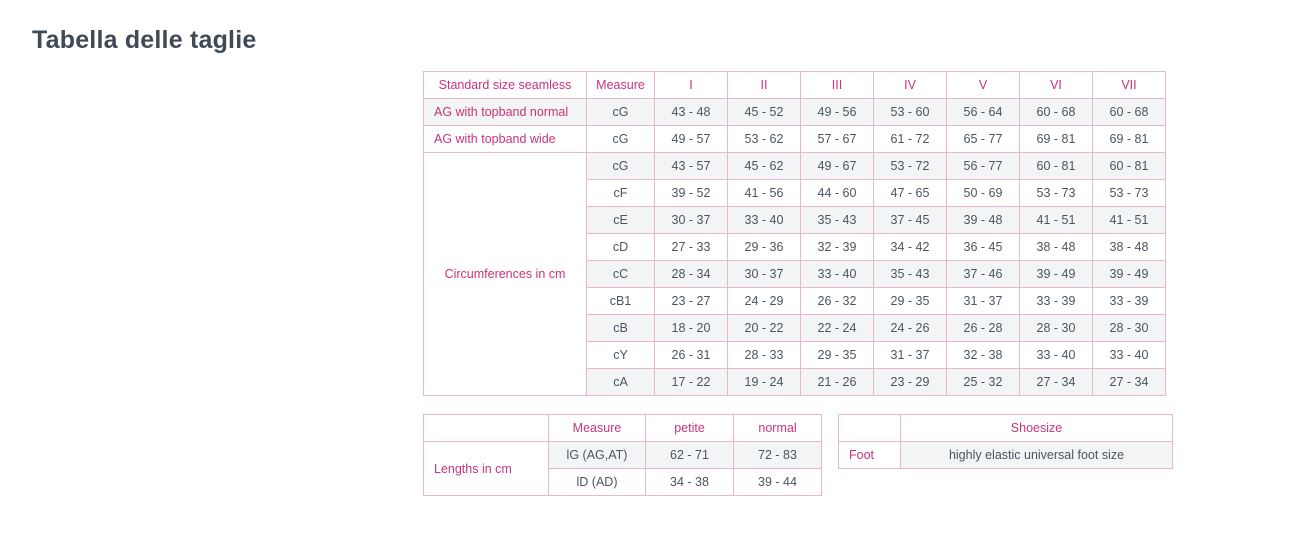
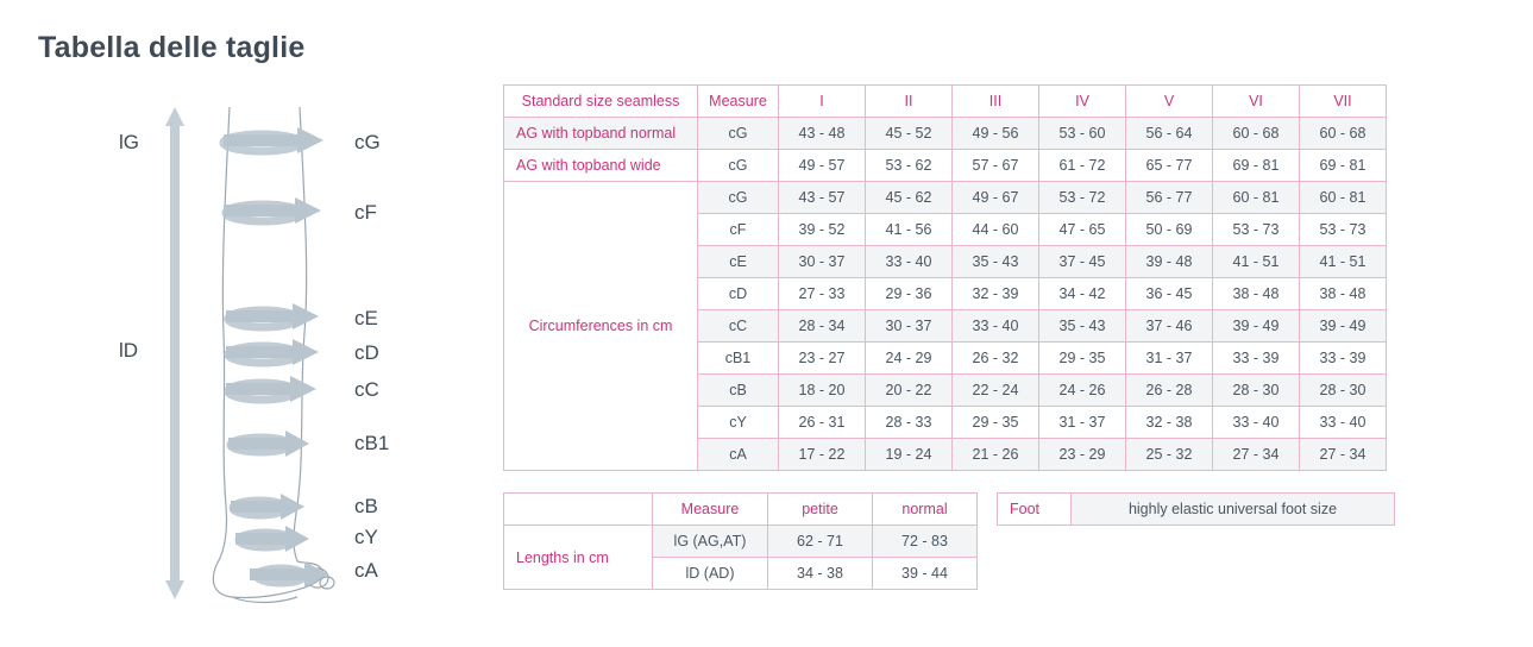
  Tabella delle taglie
+ lG
+ lD
+ cG
+ cF
+ cE
+ cD
+ cC
+ cB1
+ cB
+ cY
+ cA
  Standard size seamless	Measure	I	II	III	IV	V	VI	VII
  AG with topband normal	cG	43 - 48	45 - 52	49 - 56	53 - 60	56 - 64	60 - 68	60 - 68
  AG with topband wide	cG	49 - 57	53 - 62	57 - 67	61 - 72	65 - 77	69 - 81	69 - 81
  Circumferences in cm	cG	43 - 57	45 - 62	49 - 67	53 - 72	56 - 77	60 - 81	60 - 81
  cF	39 - 52	41 - 56	44 - 60	47 - 65	50 - 69	53 - 73	53 - 73
  cE	30 - 37	33 - 40	35 - 43	37 - 45	39 - 48	41 - 51	41 - 51
  cD	27 - 33	29 - 36	32 - 39	34 - 42	36 - 45	38 - 48	38 - 48
  cC	28 - 34	30 - 37	33 - 40	35 - 43	37 - 46	39 - 49	39 - 49
  cB1	23 - 27	24 - 29	26 - 32	29 - 35	31 - 37	33 - 39	33 - 39
  cB	18 - 20	20 - 22	22 - 24	24 - 26	26 - 28	28 - 30	28 - 30
  cY	26 - 31	28 - 33	29 - 35	31 - 37	32 - 38	33 - 40	33 - 40
  cA	17 - 22	19 - 24	21 - 26	23 - 29	25 - 32	27 - 34	27 - 34
  	Measure	petite	normal
  Lengths in cm	lG (AG,AT)	62 - 71	72 - 83
  lD (AD)	34 - 38	39 - 44
- 	Shoesize
  Foot	highly elastic universal foot size
